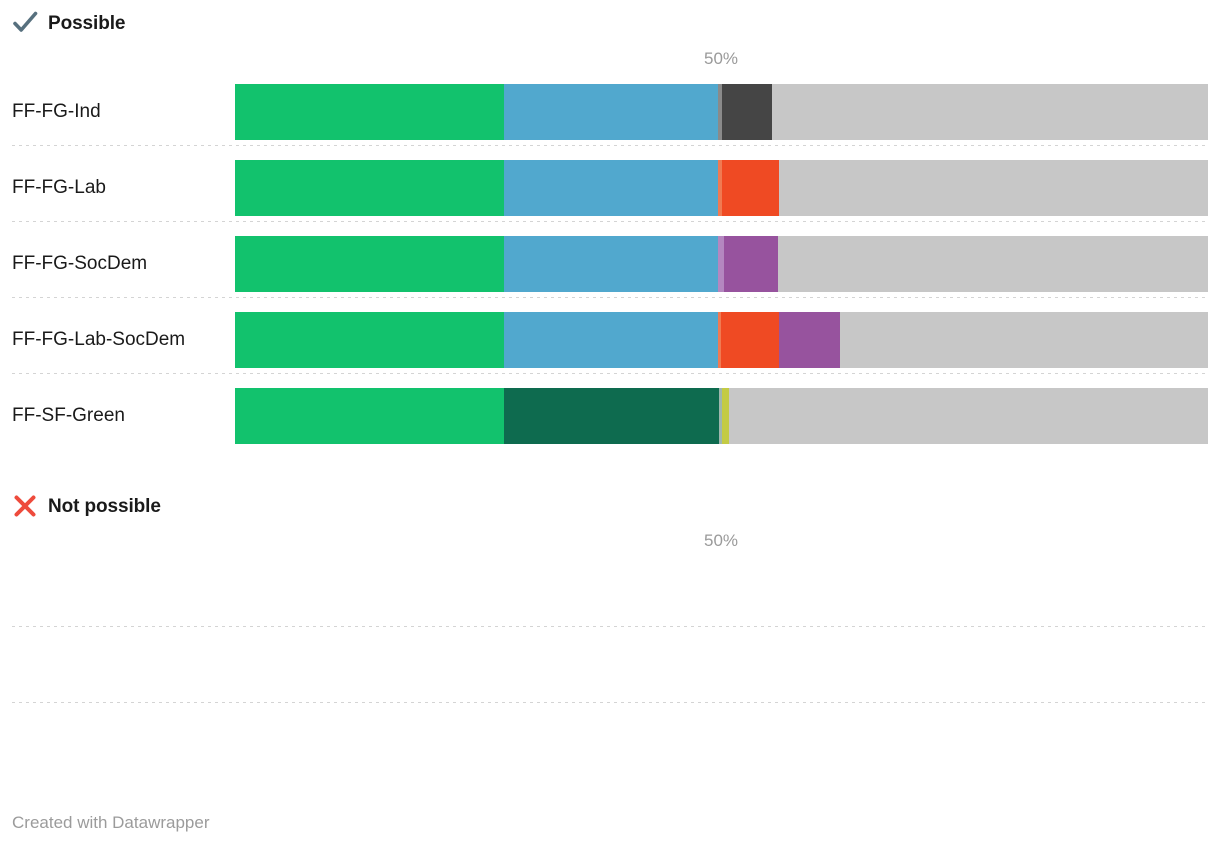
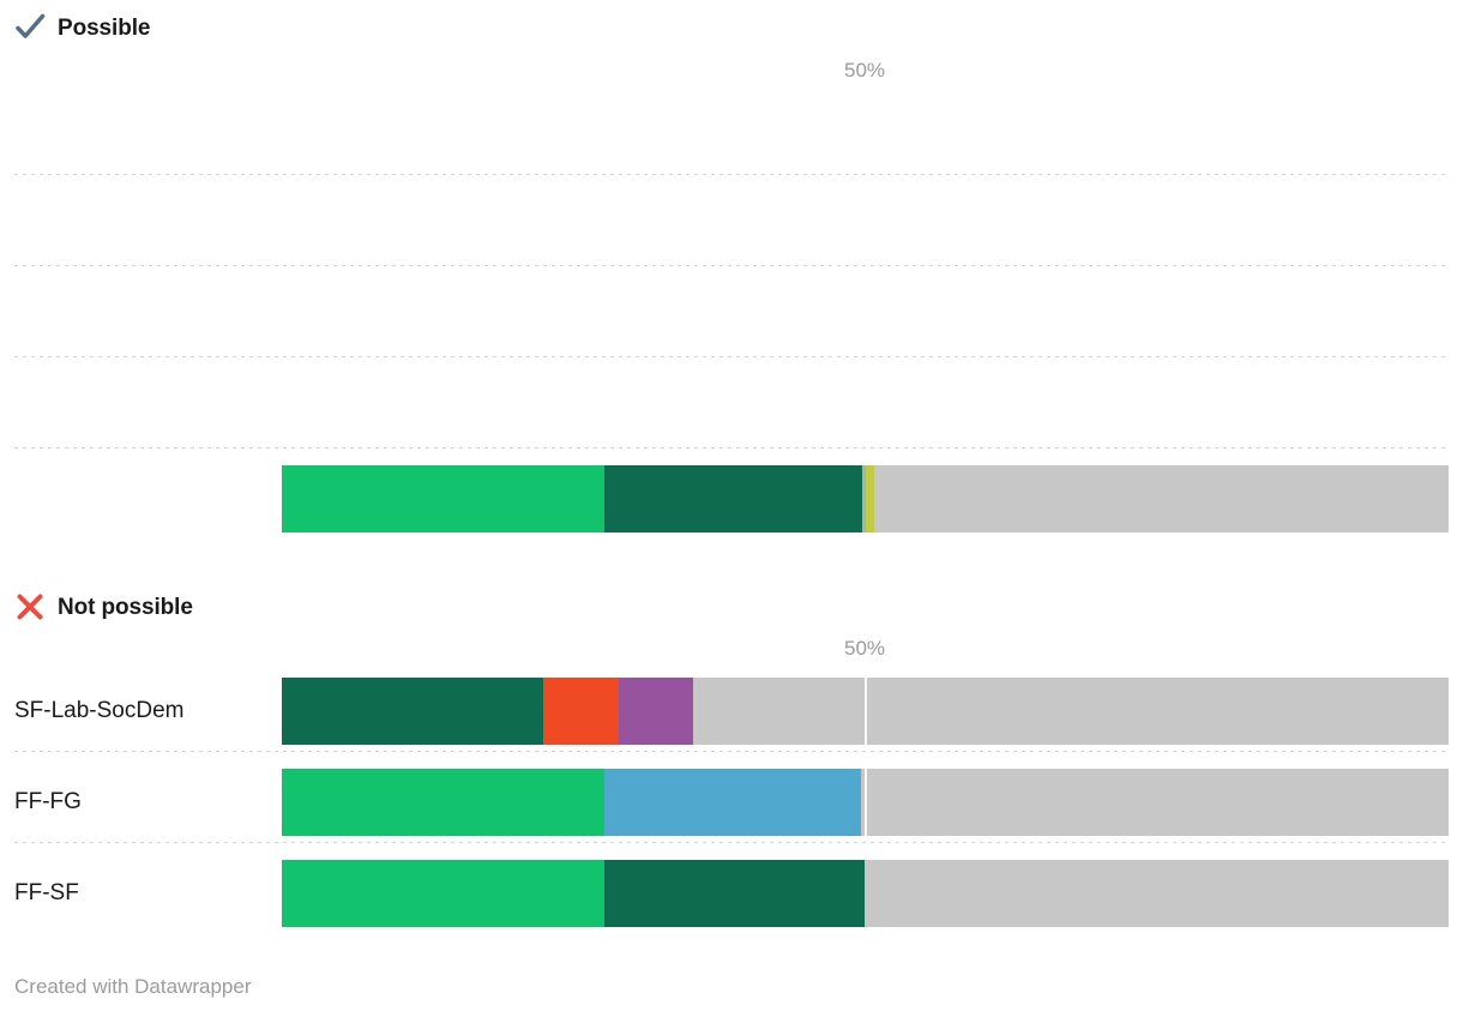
  Possible
  50%
- FF-FG-Ind
- FF-FG-Lab
- FF-FG-SocDem
- FF-FG-Lab-SocDem
- FF-SF-Green
  Not possible
  50%
+ SF-Lab-SocDem
+ FF-FG
+ FF-SF
  Created with Datawrapper
